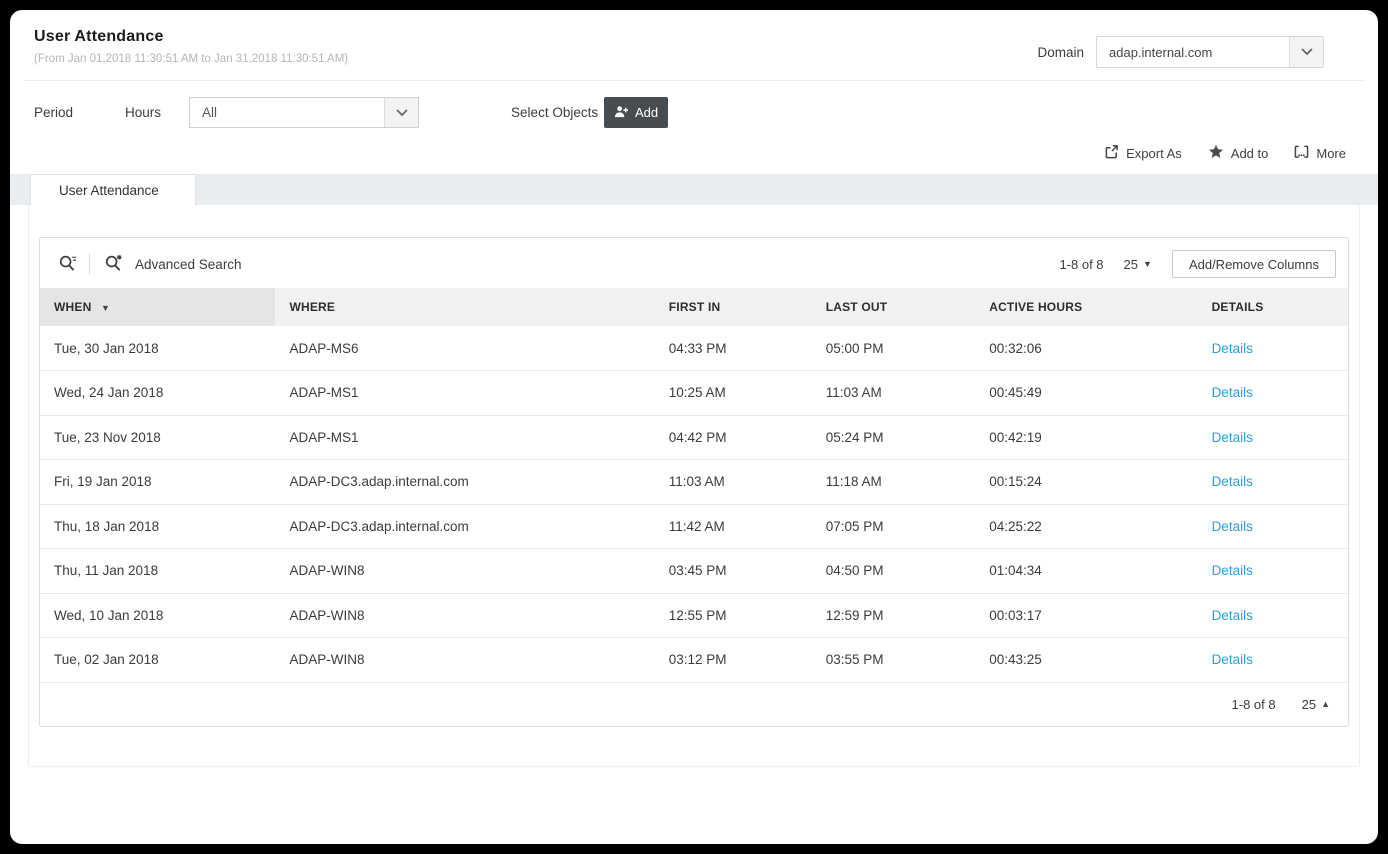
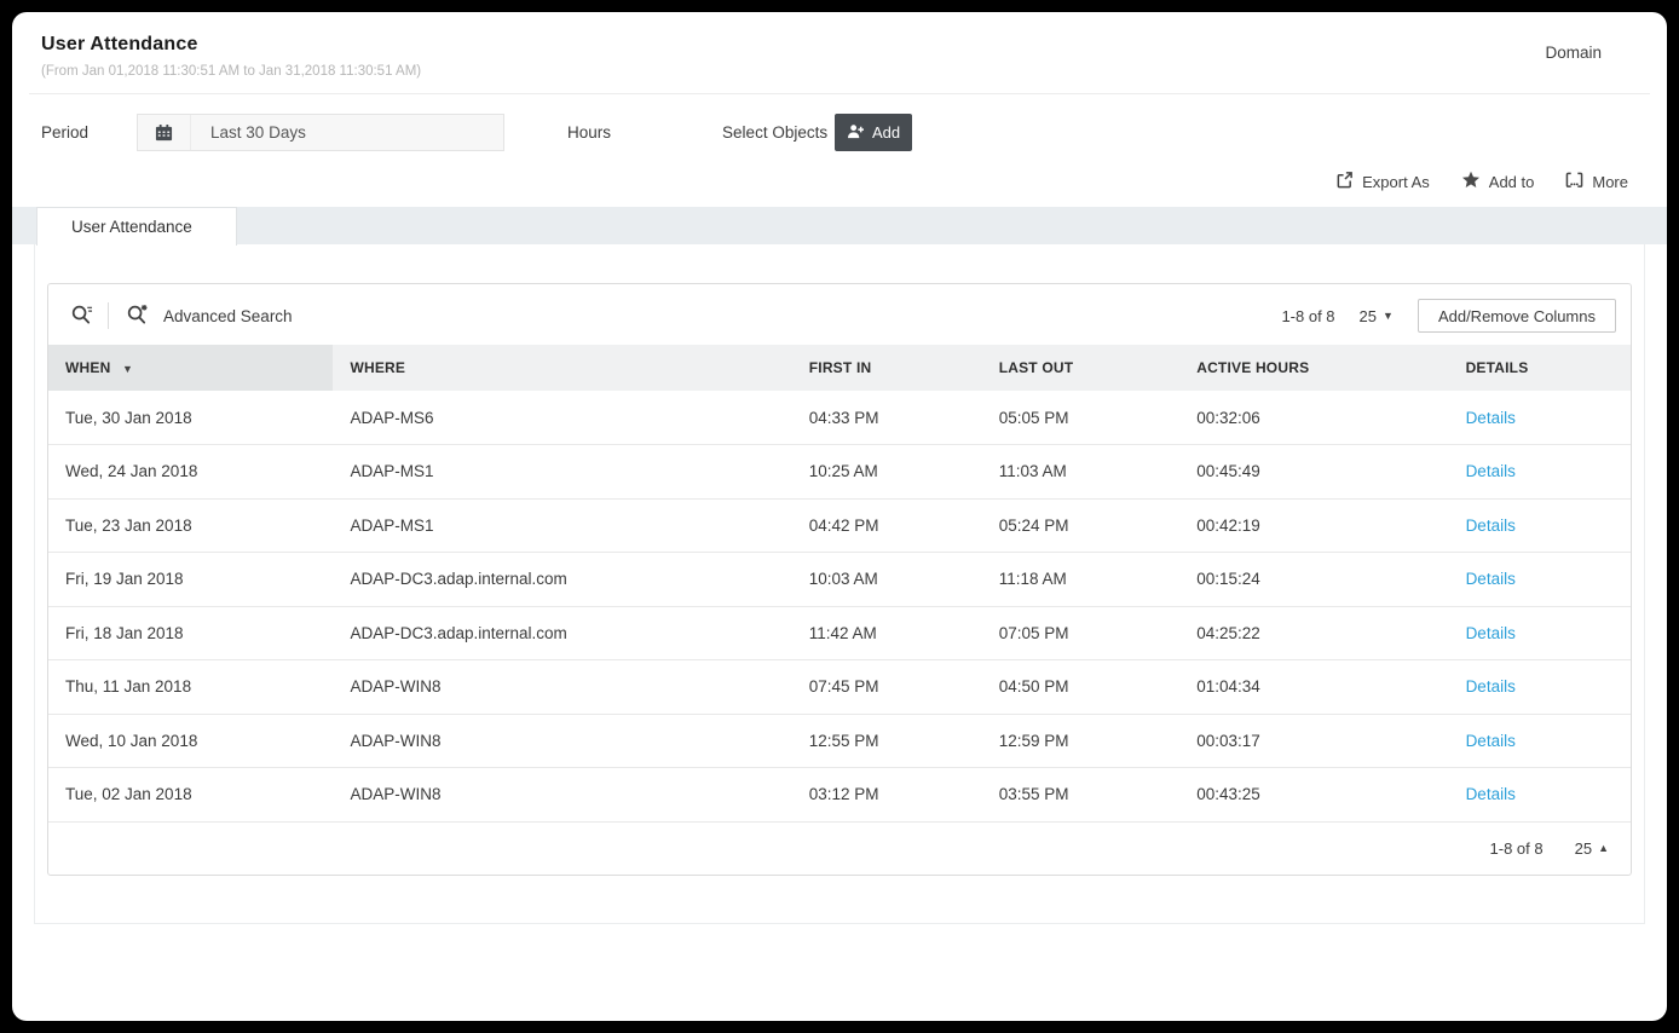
  User Attendance
  (From Jan 01,2018 11:30:51 AM to Jan 31,2018 11:30:51 AM)
  Domain
- adap.internal.com
  Period
+ Last 30 Days
  Hours
- All
  Select Objects
  Add
  Export As
  Add to
  More
  User Attendance
  Advanced Search
  1-8 of 8
  25
  ▼
  Add/Remove Columns
  WHEN ▼	WHERE	FIRST IN	LAST OUT	ACTIVE HOURS	DETAILS
- Tue, 30 Jan 2018	ADAP-MS6	04:33 PM	05:00 PM	00:32:06	Details
+ Tue, 30 Jan 2018	ADAP-MS6	04:33 PM	05:05 PM	00:32:06	Details
  Wed, 24 Jan 2018	ADAP-MS1	10:25 AM	11:03 AM	00:45:49	Details
- Tue, 23 Nov 2018	ADAP-MS1	04:42 PM	05:24 PM	00:42:19	Details
+ Tue, 23 Jan 2018	ADAP-MS1	04:42 PM	05:24 PM	00:42:19	Details
- Fri, 19 Jan 2018	ADAP-DC3.adap.internal.com	11:03 AM	11:18 AM	00:15:24	Details
+ Fri, 19 Jan 2018	ADAP-DC3.adap.internal.com	10:03 AM	11:18 AM	00:15:24	Details
- Thu, 18 Jan 2018	ADAP-DC3.adap.internal.com	11:42 AM	07:05 PM	04:25:22	Details
+ Fri, 18 Jan 2018	ADAP-DC3.adap.internal.com	11:42 AM	07:05 PM	04:25:22	Details
- Thu, 11 Jan 2018	ADAP-WIN8	03:45 PM	04:50 PM	01:04:34	Details
+ Thu, 11 Jan 2018	ADAP-WIN8	07:45 PM	04:50 PM	01:04:34	Details
  Wed, 10 Jan 2018	ADAP-WIN8	12:55 PM	12:59 PM	00:03:17	Details
  Tue, 02 Jan 2018	ADAP-WIN8	03:12 PM	03:55 PM	00:43:25	Details
  1-8 of 8
  25
  ▲
